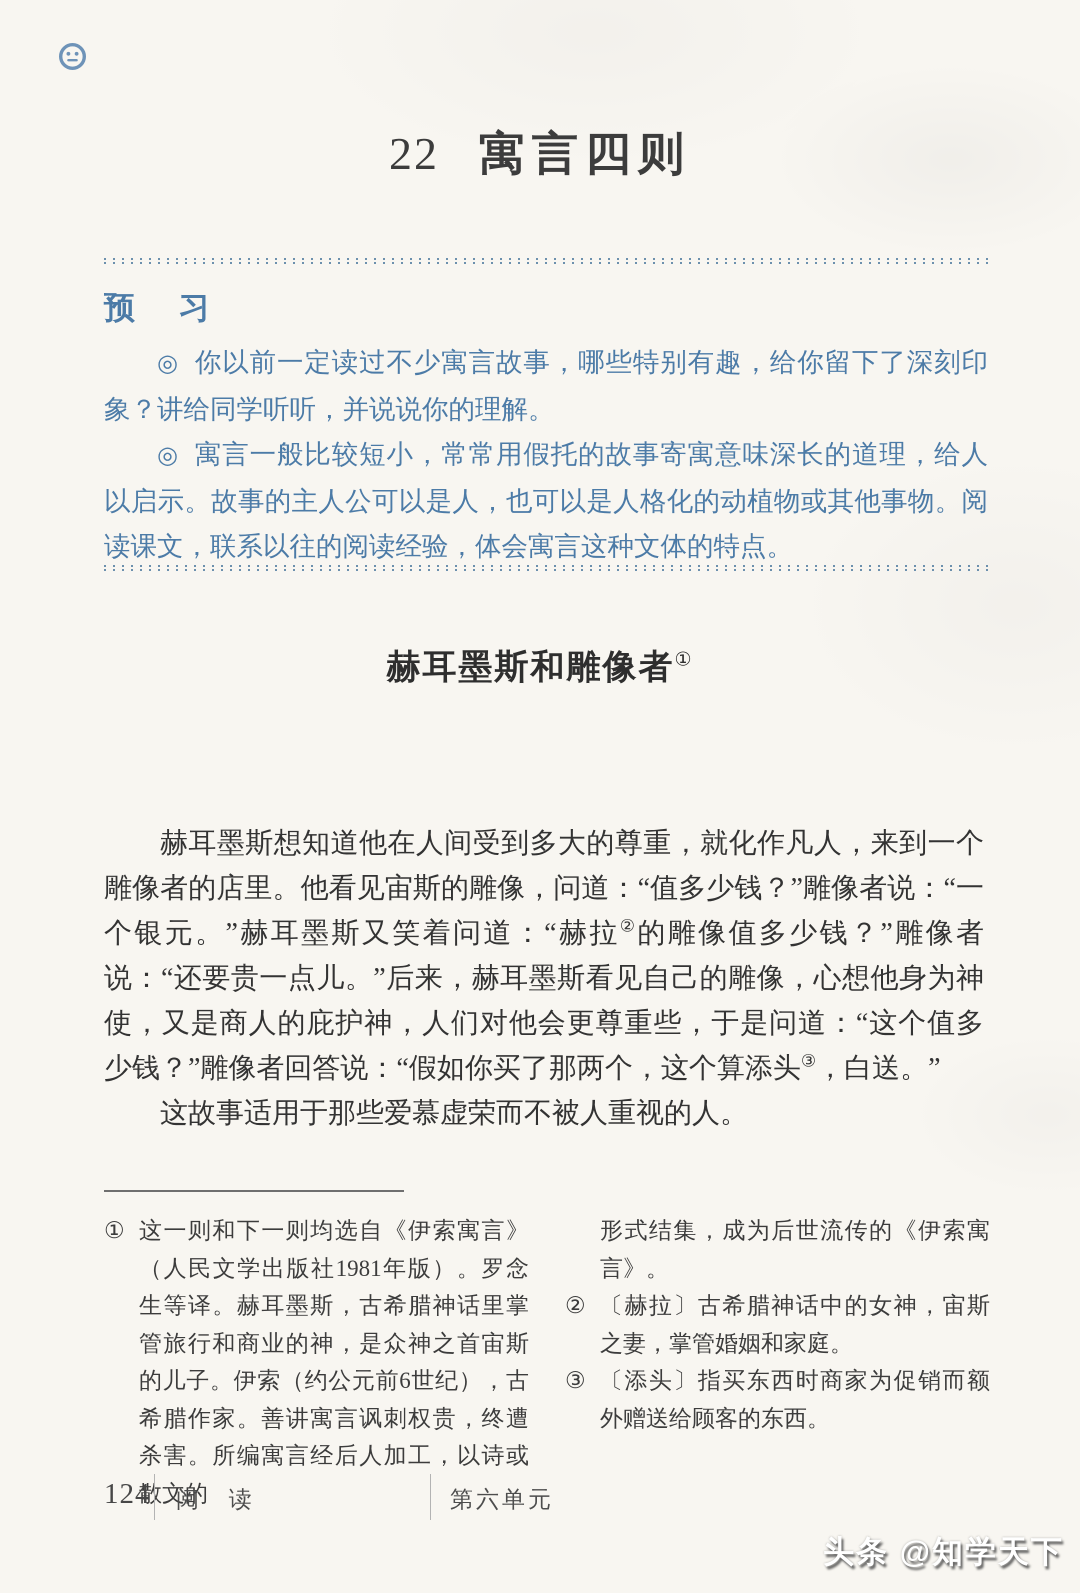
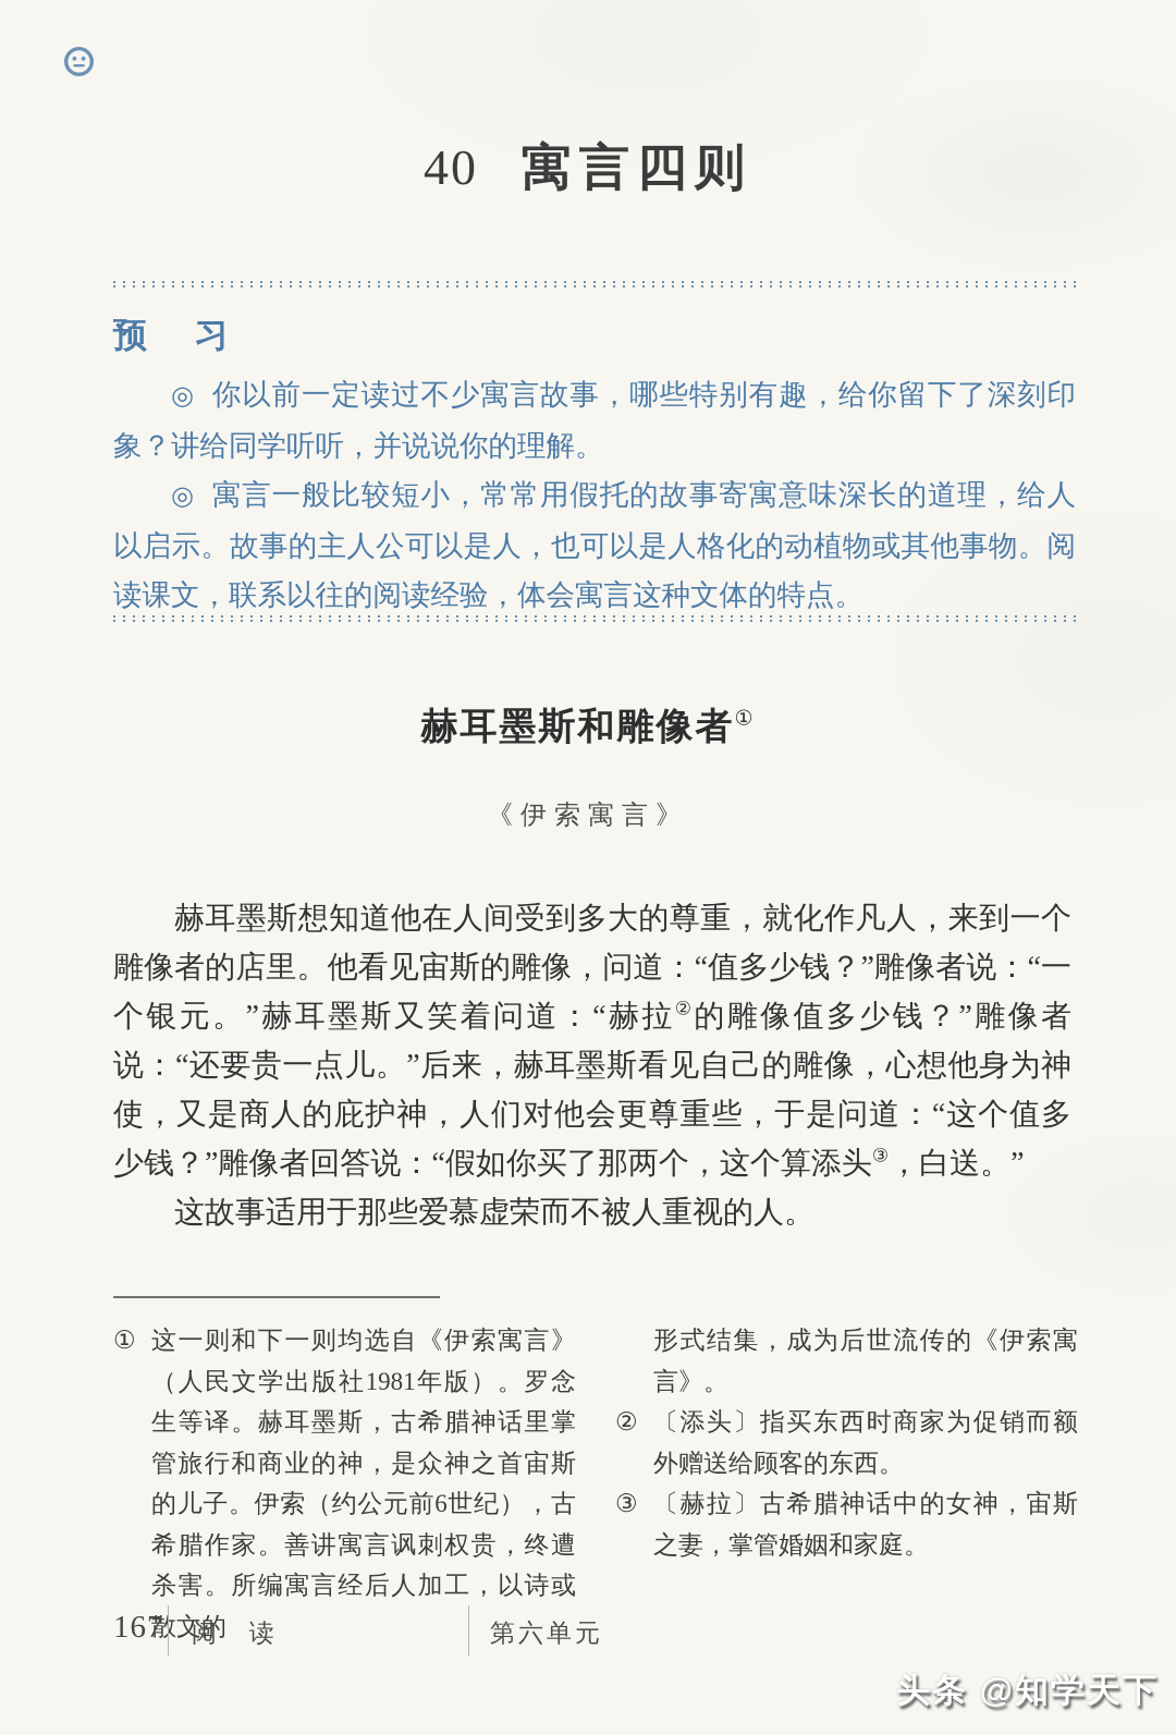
- 22 寓言四则
+ 40 寓言四则
  预 习
  ◎ 你以前一定读过不少寓言故事，哪些特别有趣，给你留下了深刻印象？讲给同学听听，并说说你的理解。
  ◎ 寓言一般比较短小，常常用假托的故事寄寓意味深长的道理，给人以启示。故事的主人公可以是人，也可以是人格化的动植物或其他事物。阅读课文，联系以往的阅读经验，体会寓言这种文体的特点。
  赫耳墨斯和雕像者①
+ 《伊索寓言》
  赫耳墨斯想知道他在人间受到多大的尊重，就化作凡人，来到一个雕像者的店里。他看见宙斯的雕像，问道：“值多少钱？”雕像者说：“一个银元。”赫耳墨斯又笑着问道：“赫拉②的雕像值多少钱？”雕像者说：“还要贵一点儿。”后来，赫耳墨斯看见自己的雕像，心想他身为神使，又是商人的庇护神，人们对他会更尊重些，于是问道：“这个值多少钱？”雕像者回答说：“假如你买了那两个，这个算添头③，白送。”
  这故事适用于那些爱慕虚荣而不被人重视的人。
  ①
  这一则和下一则均选自《伊索寓言》（人民文学出版社1981年版）。罗念生等译。赫耳墨斯，古希腊神话里掌管旅行和商业的神，是众神之首宙斯的儿子。伊索（约公元前6世纪），古希腊作家。善讲寓言讽刺权贵，终遭杀害。所编寓言经后人加工，以诗或散文的
  形式结集，成为后世流传的《伊索寓言》。
  ②
- 〔赫拉〕古希腊神话中的女神，宙斯之妻，掌管婚姻和家庭。
+ 〔添头〕指买东西时商家为促销而额外赠送给顾客的东西。
  ③
- 〔添头〕指买东西时商家为促销而额外赠送给顾客的东西。
+ 〔赫拉〕古希腊神话中的女神，宙斯之妻，掌管婚姻和家庭。
- 124
+ 167
  阅 读
  第六单元
  头条 @知学天下
